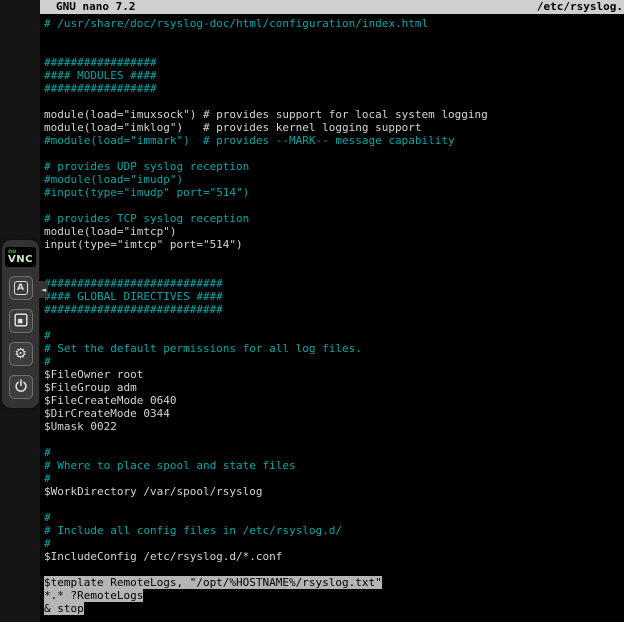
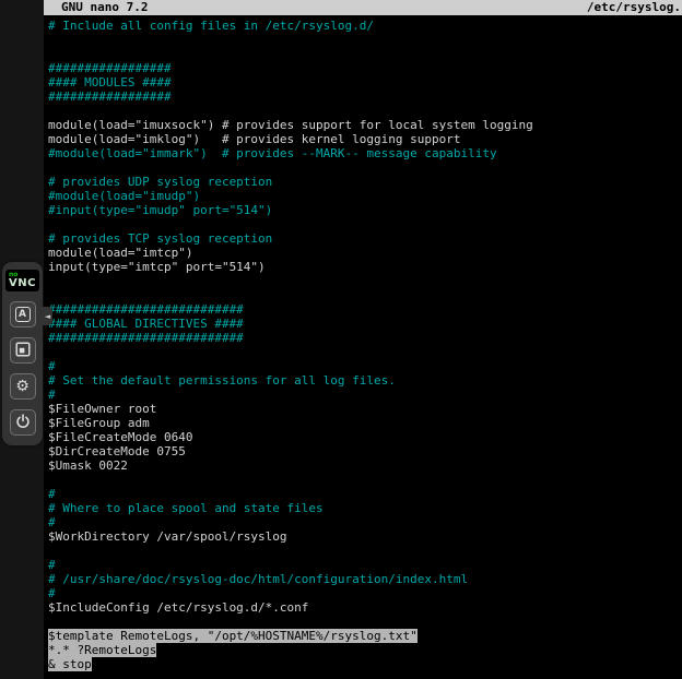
  GNU nano 7.2
  /etc/rsyslog.
- # /usr/share/doc/rsyslog-doc/html/configuration/index.html
+ # Include all config files in /etc/rsyslog.d/
  #################
  #### MODULES ####
  #################
  module(load="imuxsock") # provides support for local system logging
  module(load="imklog") # provides kernel logging support
  #module(load="immark") # provides --MARK-- message capability
  # provides UDP syslog reception
  #module(load="imudp")
  #input(type="imudp" port="514")
  # provides TCP syslog reception
  module(load="imtcp")
  input(type="imtcp" port="514")
  ##########################
  #### GLOBAL DIRECTIVES ####
  ###########################
  #
  # Set the default permissions for all log files.
  #
  $FileOwner root
  $FileGroup adm
  $FileCreateMode 0640
- $DirCreateMode 0344
+ $DirCreateMode 0755
  $Umask 0022
  #
  # Where to place spool and state files
  #
  $WorkDirectory /var/spool/rsyslog
  #
- # Include all config files in /etc/rsyslog.d/
+ # /usr/share/doc/rsyslog-doc/html/configuration/index.html
  #
  $IncludeConfig /etc/rsyslog.d/*.conf
  $template RemoteLogs, "/opt/%HOSTNAME%/rsyslog.txt"
  *.* ?RemoteLogs
  & stop
  VNC
  A
  ⚙
  ◄
